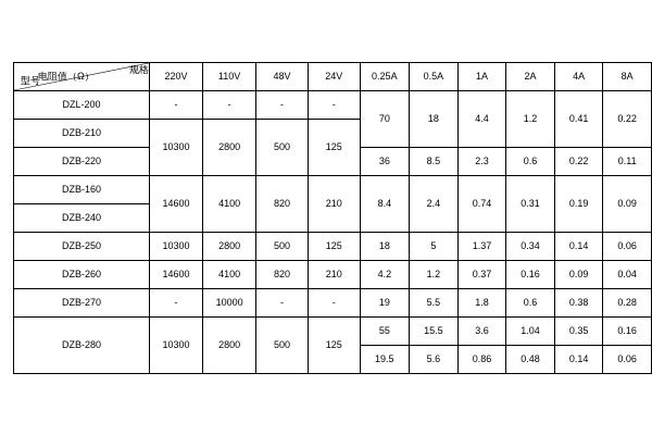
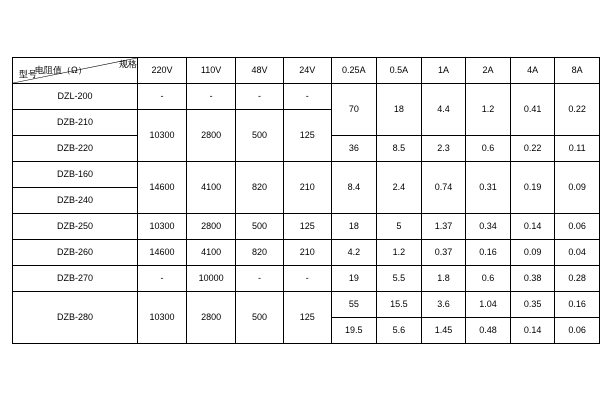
  电阻值（Ω） 规格 型号	220V	110V	48V	24V	0.25A	0.5A	1A	2A	4A	8A
  DZL-200	-	-	-	-	70	18	4.4	1.2	0.41	0.22
  DZB-210	10300	2800	500	125
  DZB-220	36	8.5	2.3	0.6	0.22	0.11
  DZB-160	14600	4100	820	210	8.4	2.4	0.74	0.31	0.19	0.09
  DZB-240
  DZB-250	10300	2800	500	125	18	5	1.37	0.34	0.14	0.06
  DZB-260	14600	4100	820	210	4.2	1.2	0.37	0.16	0.09	0.04
  DZB-270	-	10000	-	-	19	5.5	1.8	0.6	0.38	0.28
  DZB-280	10300	2800	500	125	55	15.5	3.6	1.04	0.35	0.16
- 19.5	5.6	0.86	0.48	0.14	0.06
+ 19.5	5.6	1.45	0.48	0.14	0.06
